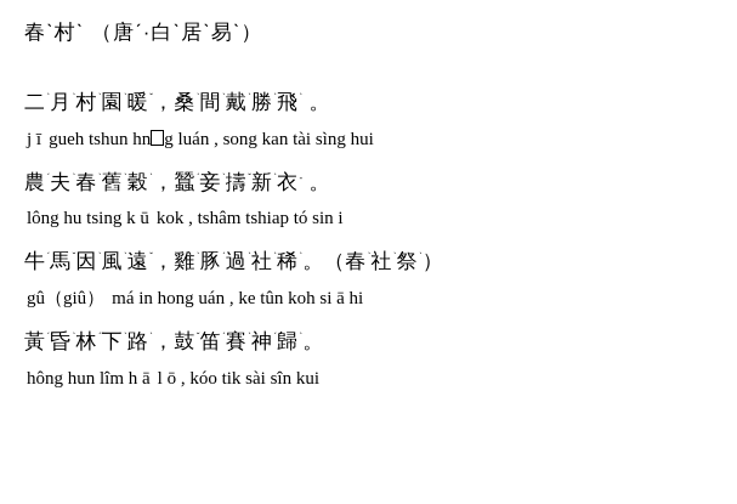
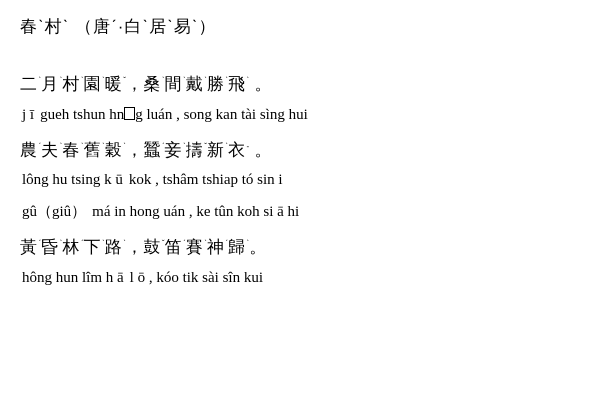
  春ˋ村ˋ （唐ˊ·白ˋ居ˋ易ˋ）
  二ˋ月ˋ村ˋ園ˋ暖ˇ，桑ˋ間ˋ戴ˋ勝ˋ飛ˋ 。
  j ī gueh tshun hn g luán , song kan tài sìng hui
  農ˊ夫ˋ春ˋ舊ˋ穀ˋ，蠶ˊ妾ˋ擣ˇ新ˋ衣- 。
  lông hu tsing k ū kok , tshâm tshiap tó sin i
- 牛ˊ馬ˇ因ˋ風ˋ遠ˇ，雞ˋ豚ˊ過ˋ社ˋ稀ˋ。（春ˋ社ˋ祭ˋ）
  gû（giû） má in hong uán , ke tûn koh si ā hi
  黃ˊ昏ˋ林ˊ下ˋ路ˋ，鼓ˇ笛ˊ賽ˋ神ˊ歸ˋ。
  hông hun lîm h ā l ō , kóo tik sài sîn kui
